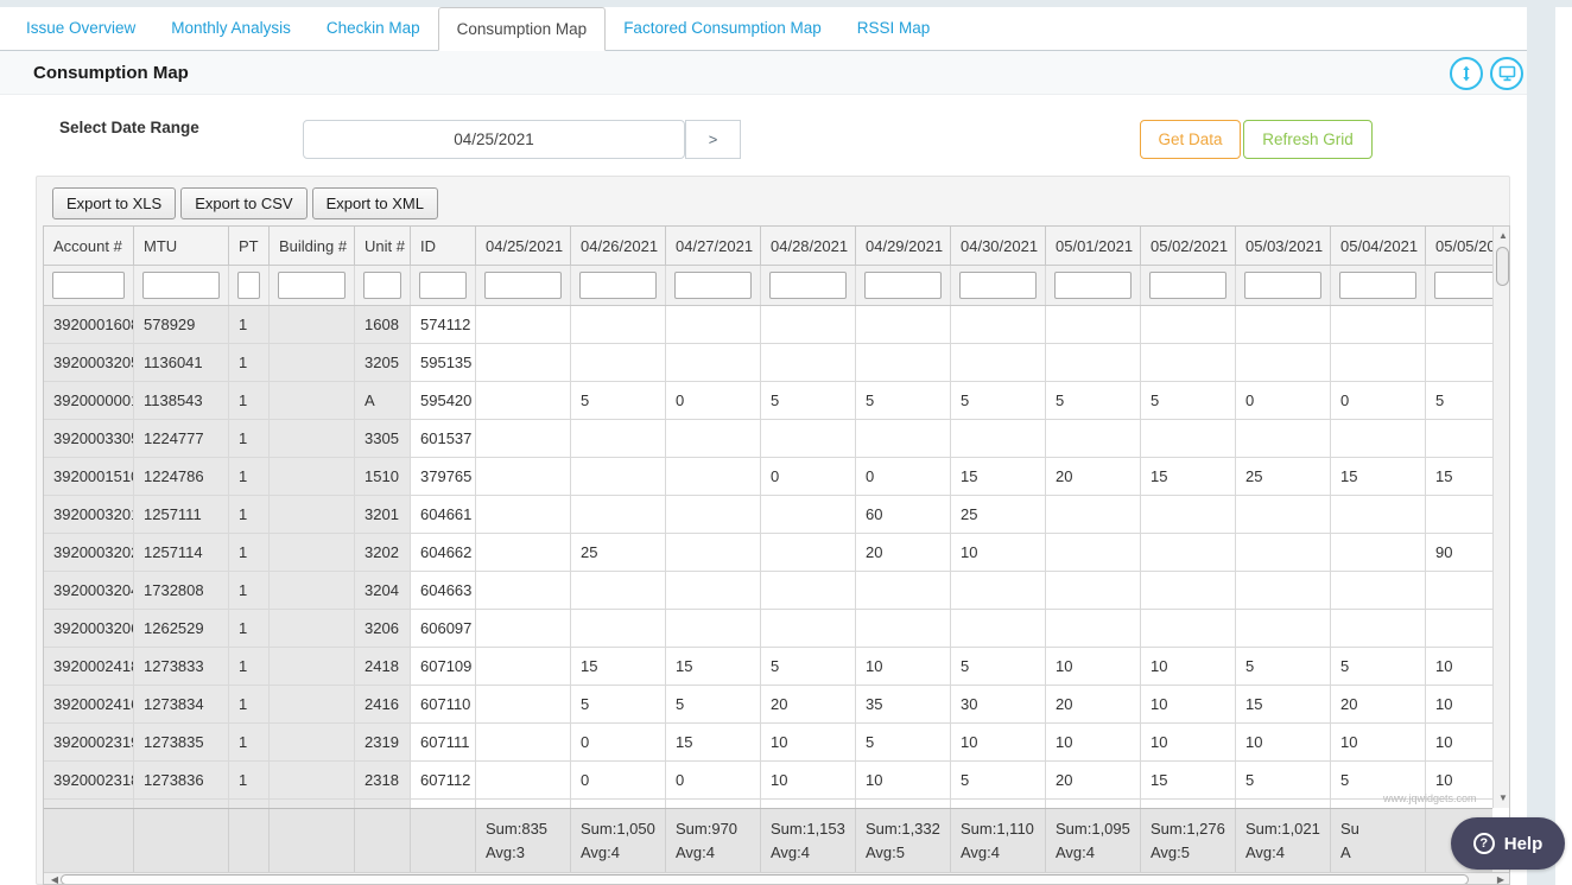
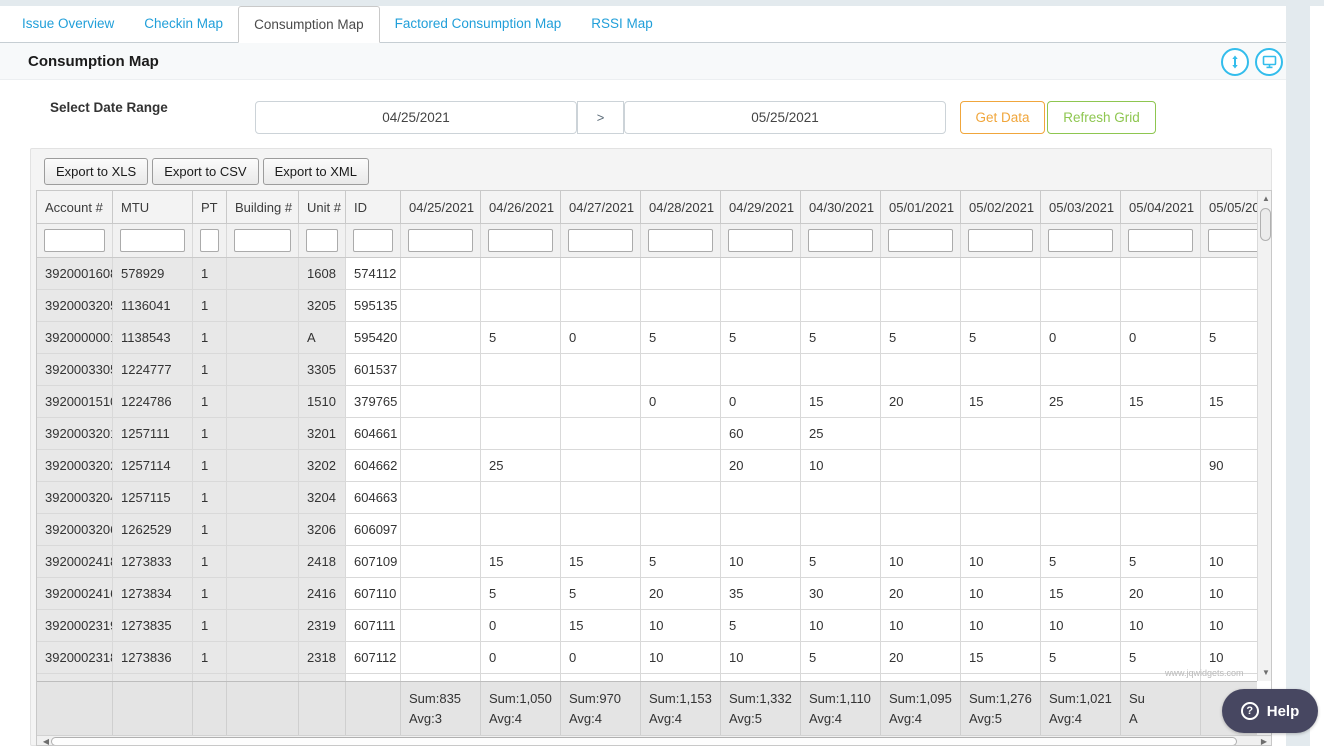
  Issue Overview
- Monthly Analysis
  Checkin Map
  Consumption Map
  Factored Consumption Map
  RSSI Map
  Consumption Map
  Select Date Range
  04/25/2021
  >
+ 05/25/2021
  Get Data
  Refresh Grid
  Export to XLS
  Export to CSV
  Export to XML
  Account #
  MTU
  PT
  Building #
  Unit #
  ID
  04/25/2021
  04/26/2021
  04/27/2021
  04/28/2021
  04/29/2021
  04/30/2021
  05/01/2021
  05/02/2021
  05/03/2021
  05/04/2021
  05/05/20
  392000160
  578929
  1
  1608
  574112
  392000320
  1136041
  1
  3205
  595135
  392000000
  1138543
  1
  A
  595420
  5
  0
  5
  5
  5
  5
  5
  0
  0
  5
  392000330
  1224777
  1
  3305
  601537
  392000151
  1224786
  1
  1510
  379765
  0
  0
  15
  20
  15
  25
  15
  15
  392000320
  1257111
  1
  3201
  604661
  60
  25
  392000320
  1257114
  1
  3202
  604662
  25
  20
  10
  90
  392000320
- 1732808
+ 1257115
  1
  3204
  604663
  392000320
  1262529
  1
  3206
  606097
  392000241
  1273833
  1
  2418
  607109
  15
  15
  5
  10
  5
  10
  10
  5
  5
  10
  392000241
  1273834
  1
  2416
  607110
  5
  5
  20
  35
  30
  20
  10
  15
  20
  10
  392000231
  1273835
  1
  2319
  607111
  0
  15
  10
  5
  10
  10
  10
  10
  10
  10
  392000231
  1273836
  1
  2318
  607112
  0
  0
  10
  10
  5
  20
  15
  5
  5
  10
  Sum:835
  Avg:3
  Sum:1,050
  Avg:4
  Sum:970
  Avg:4
  Sum:1,153
  Avg:4
  Sum:1,332
  Avg:5
  Sum:1,110
  Avg:4
  Sum:1,095
  Avg:4
  Sum:1,276
  Avg:5
  Sum:1,021
  Avg:4
  Su
  A
  ▲
  ▼
  ◀
  ▶
  www.jqwidgets.com
  ?
  Help
